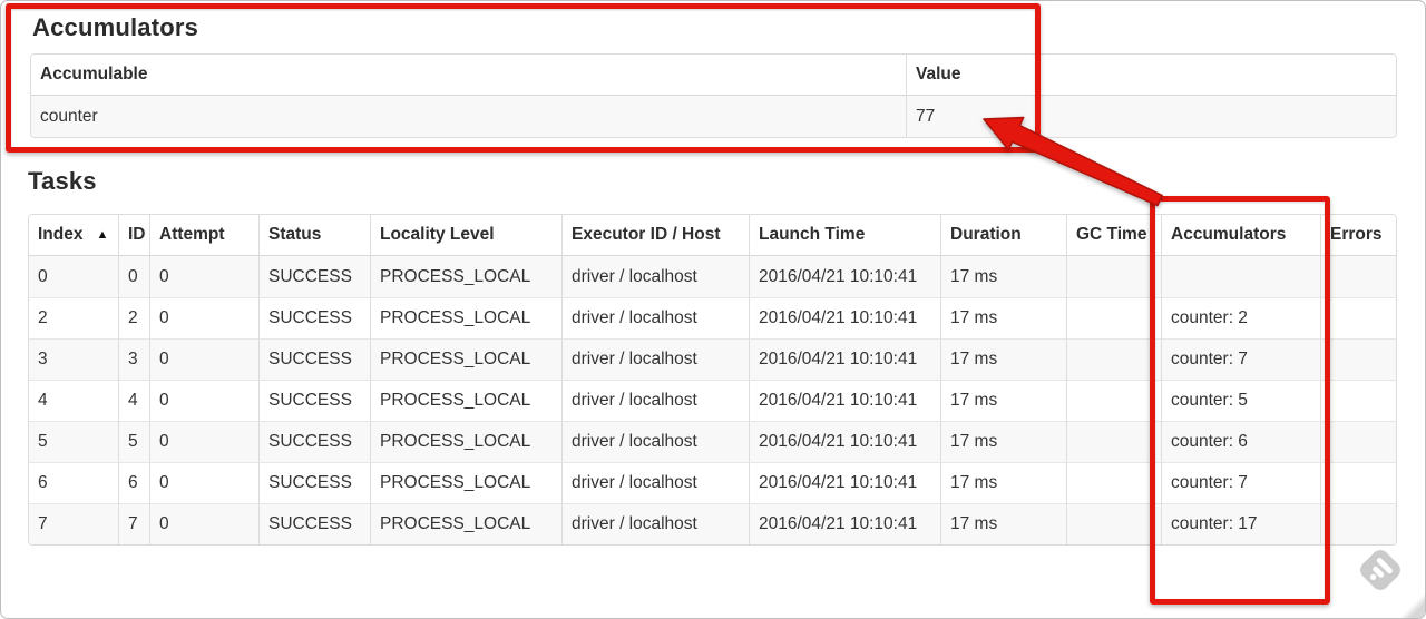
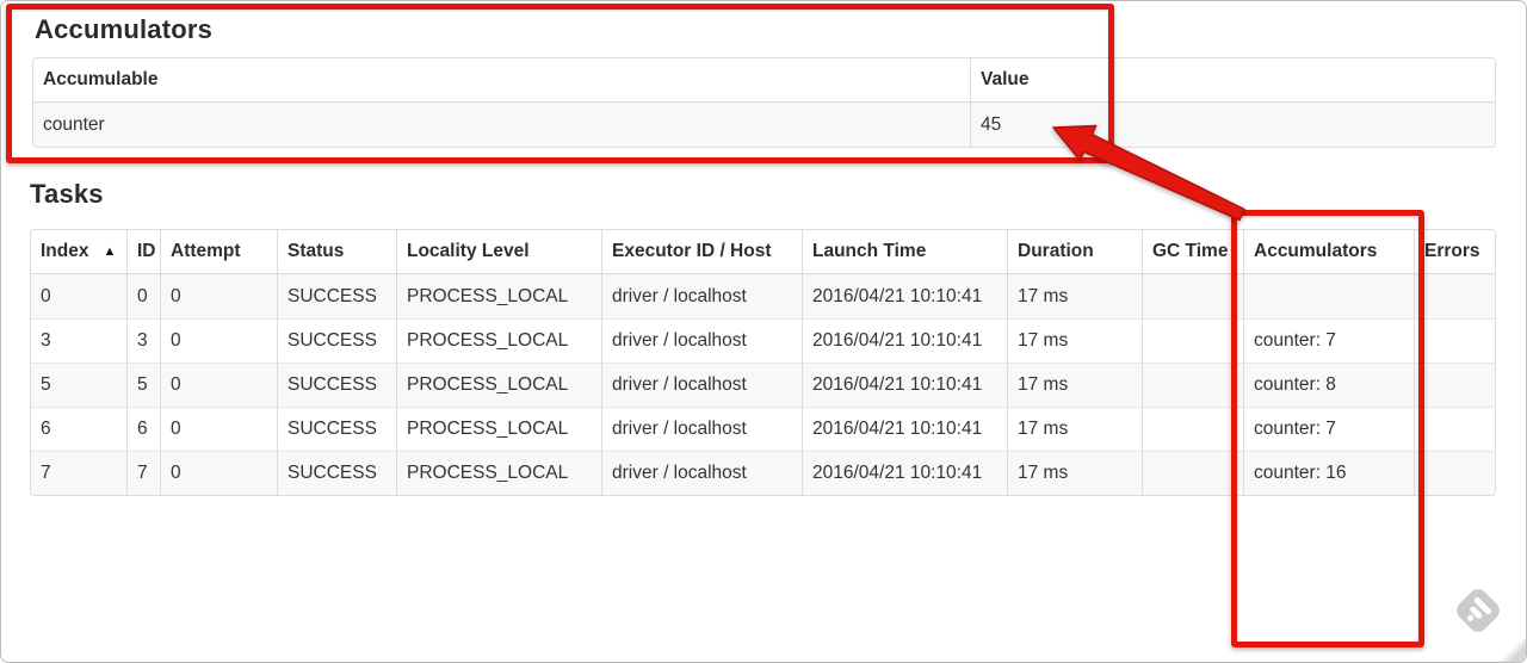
  Accumulators
  Accumulable	Value
- counter	77
+ counter	45
  Tasks
  Index ▲	ID	Attempt	Status	Locality Level	Executor ID / Host	Launch Time	Duration	GC Time	Accumulators	Errors
  0	0	0	SUCCESS	PROCESS_LOCAL	driver / localhost	2016/04/21 10:10:41	17 ms
- 2	2	0	SUCCESS	PROCESS_LOCAL	driver / localhost	2016/04/21 10:10:41	17 ms		counter: 2
  3	3	0	SUCCESS	PROCESS_LOCAL	driver / localhost	2016/04/21 10:10:41	17 ms		counter: 7
- 4	4	0	SUCCESS	PROCESS_LOCAL	driver / localhost	2016/04/21 10:10:41	17 ms		counter: 5
- 5	5	0	SUCCESS	PROCESS_LOCAL	driver / localhost	2016/04/21 10:10:41	17 ms		counter: 6
+ 5	5	0	SUCCESS	PROCESS_LOCAL	driver / localhost	2016/04/21 10:10:41	17 ms		counter: 8
  6	6	0	SUCCESS	PROCESS_LOCAL	driver / localhost	2016/04/21 10:10:41	17 ms		counter: 7
- 7	7	0	SUCCESS	PROCESS_LOCAL	driver / localhost	2016/04/21 10:10:41	17 ms		counter: 17
+ 7	7	0	SUCCESS	PROCESS_LOCAL	driver / localhost	2016/04/21 10:10:41	17 ms		counter: 16
